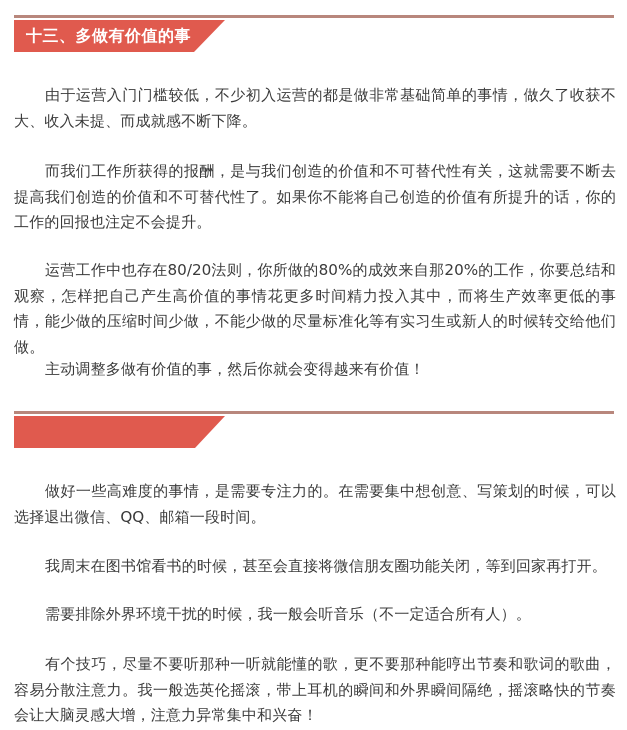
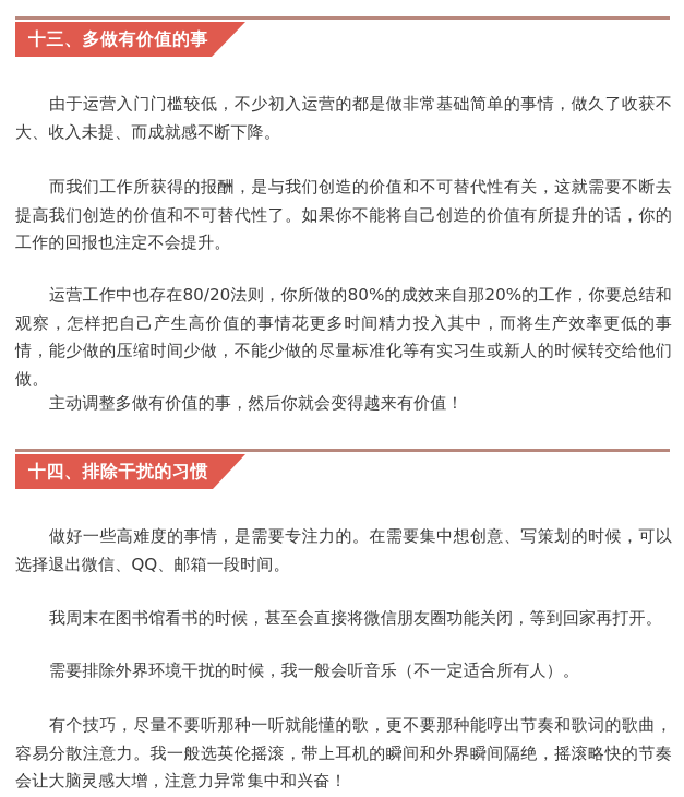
  十三、多做有价值的事
  由于运营入门门槛较低，不少初入运营的都是做非常基础简单的事情，做久了收获不大、收入未提、而成就感不断下降。
  而我们工作所获得的报酬，是与我们创造的价值和不可替代性有关，这就需要不断去提高我们创造的价值和不可替代性了。如果你不能将自己创造的价值有所提升的话，你的工作的回报也注定不会提升。
  运营工作中也存在80/20法则，你所做的80%的成效来自那20%的工作，你要总结和观察，怎样把自己产生高价值的事情花更多时间精力投入其中，而将生产效率更低的事情，能少做的压缩时间少做，不能少做的尽量标准化等有实习生或新人的时候转交给他们做。
  主动调整多做有价值的事，然后你就会变得越来有价值！
+ 十四、排除干扰的习惯
  做好一些高难度的事情，是需要专注力的。在需要集中想创意、写策划的时候，可以选择退出微信、QQ、邮箱一段时间。
  我周末在图书馆看书的时候，甚至会直接将微信朋友圈功能关闭，等到回家再打开。
  需要排除外界环境干扰的时候，我一般会听音乐（不一定适合所有人）。
  有个技巧，尽量不要听那种一听就能懂的歌，更不要那种能哼出节奏和歌词的歌曲，容易分散注意力。我一般选英伦摇滚，带上耳机的瞬间和外界瞬间隔绝，摇滚略快的节奏会让大脑灵感大增，注意力异常集中和兴奋！
